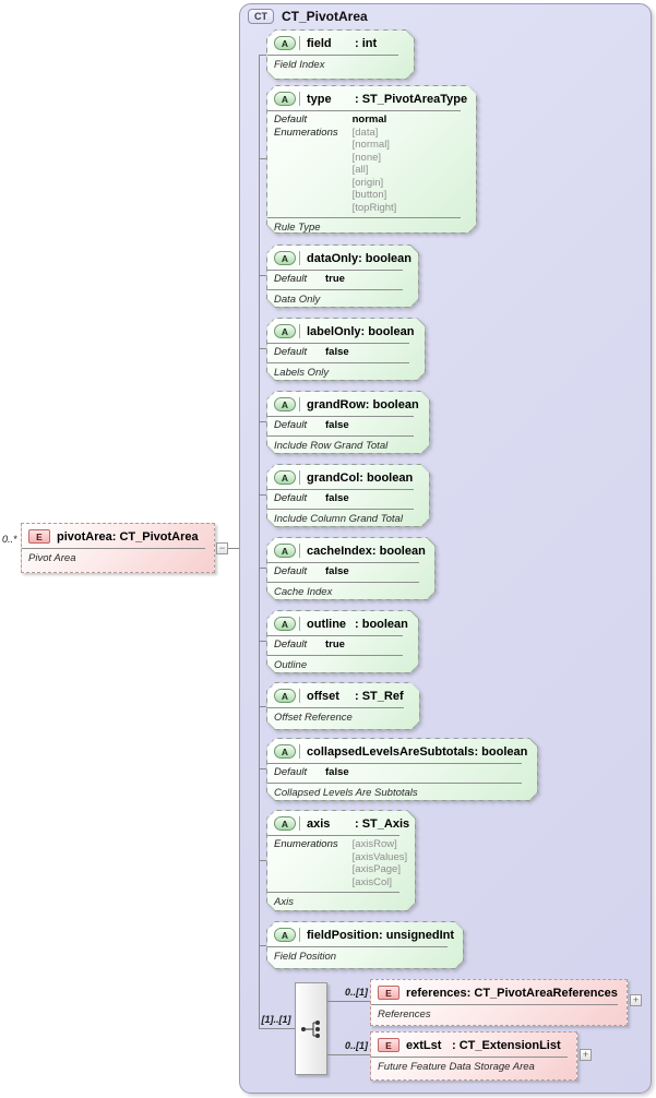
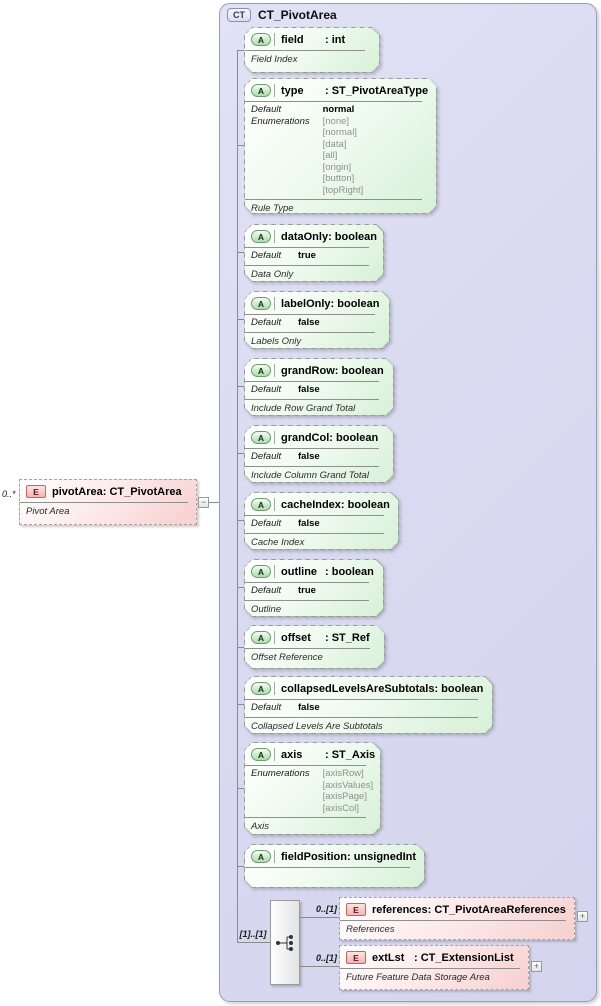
  0..*
  E
  pivotArea
  : CT_PivotArea
  Pivot Area
  −
  CT
  CT_PivotArea
  A
  field
  : int
  Field Index
  A
  type
  : ST_PivotAreaType
  Default
  normal
  Enumerations
- [data]
+ [none]
  [normal]
- [none]
+ [data]
  [all]
  [origin]
  [button]
  [topRight]
  Rule Type
  A
  dataOnly
  : boolean
  Default
  true
  Data Only
  A
  labelOnly
  : boolean
  Default
  false
  Labels Only
  A
  grandRow
  : boolean
  Default
  false
  Include Row Grand Total
  A
  grandCol
  : boolean
  Default
  false
  Include Column Grand Total
  A
  cacheIndex
  : boolean
  Default
  false
  Cache Index
  A
  outline
  : boolean
  Default
  true
  Outline
  A
  offset
  : ST_Ref
  Offset Reference
  A
  collapsedLevelsAreSubtotals
  : boolean
  Default
  false
  Collapsed Levels Are Subtotals
  A
  axis
  : ST_Axis
  Enumerations
  [axisRow]
  [axisValues]
  [axisPage]
  [axisCol]
  Axis
  A
  fieldPosition
  : unsignedInt
- Field Position
  [1]..[1]
  0..[1]
  E
  references
  : CT_PivotAreaReferences
  References
  +
  0..[1]
  E
  extLst
  : CT_ExtensionList
  Future Feature Data Storage Area
  +
